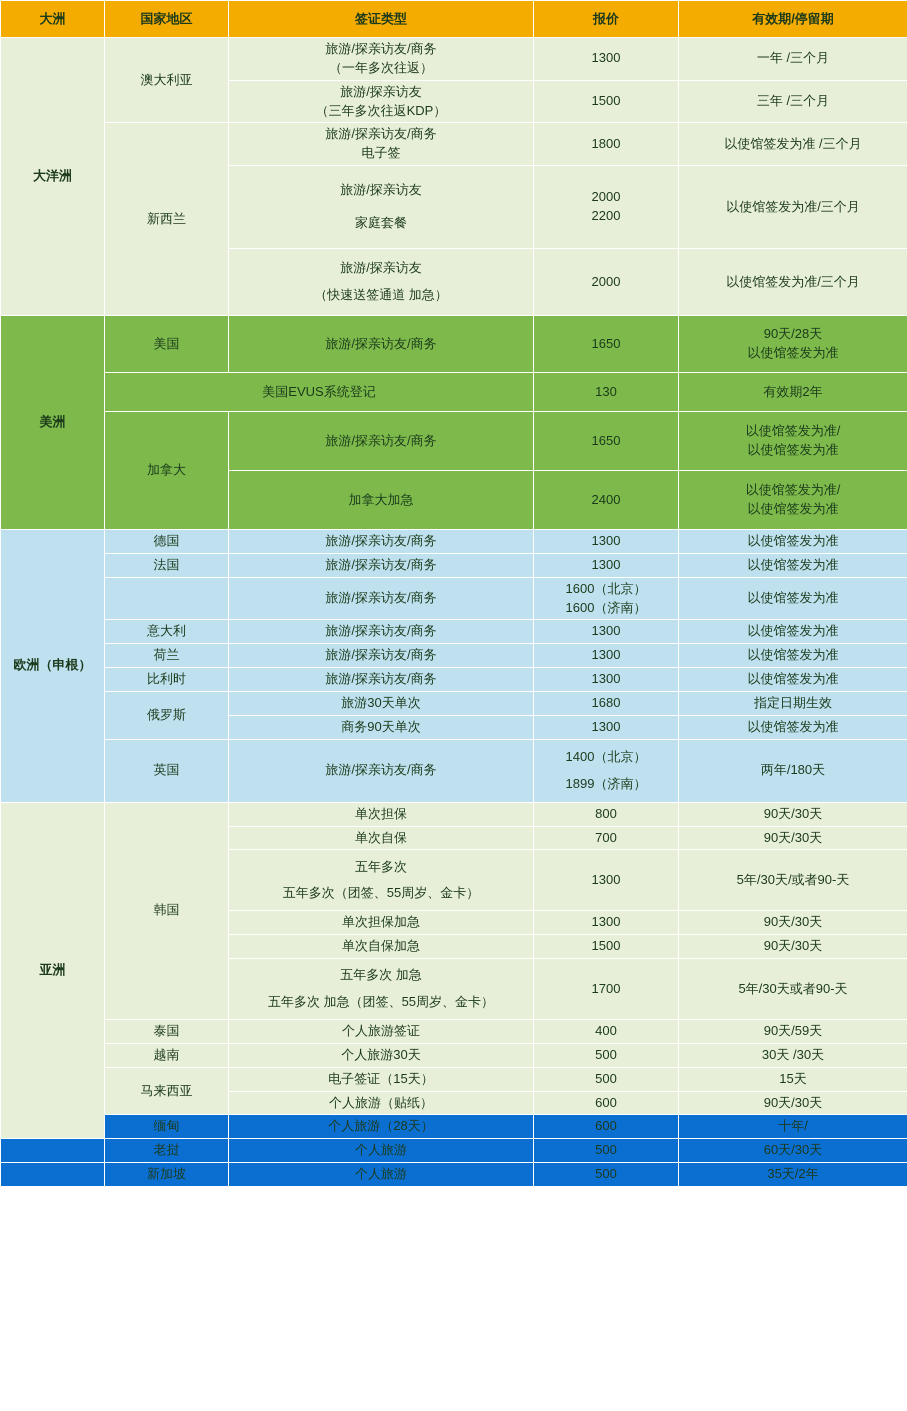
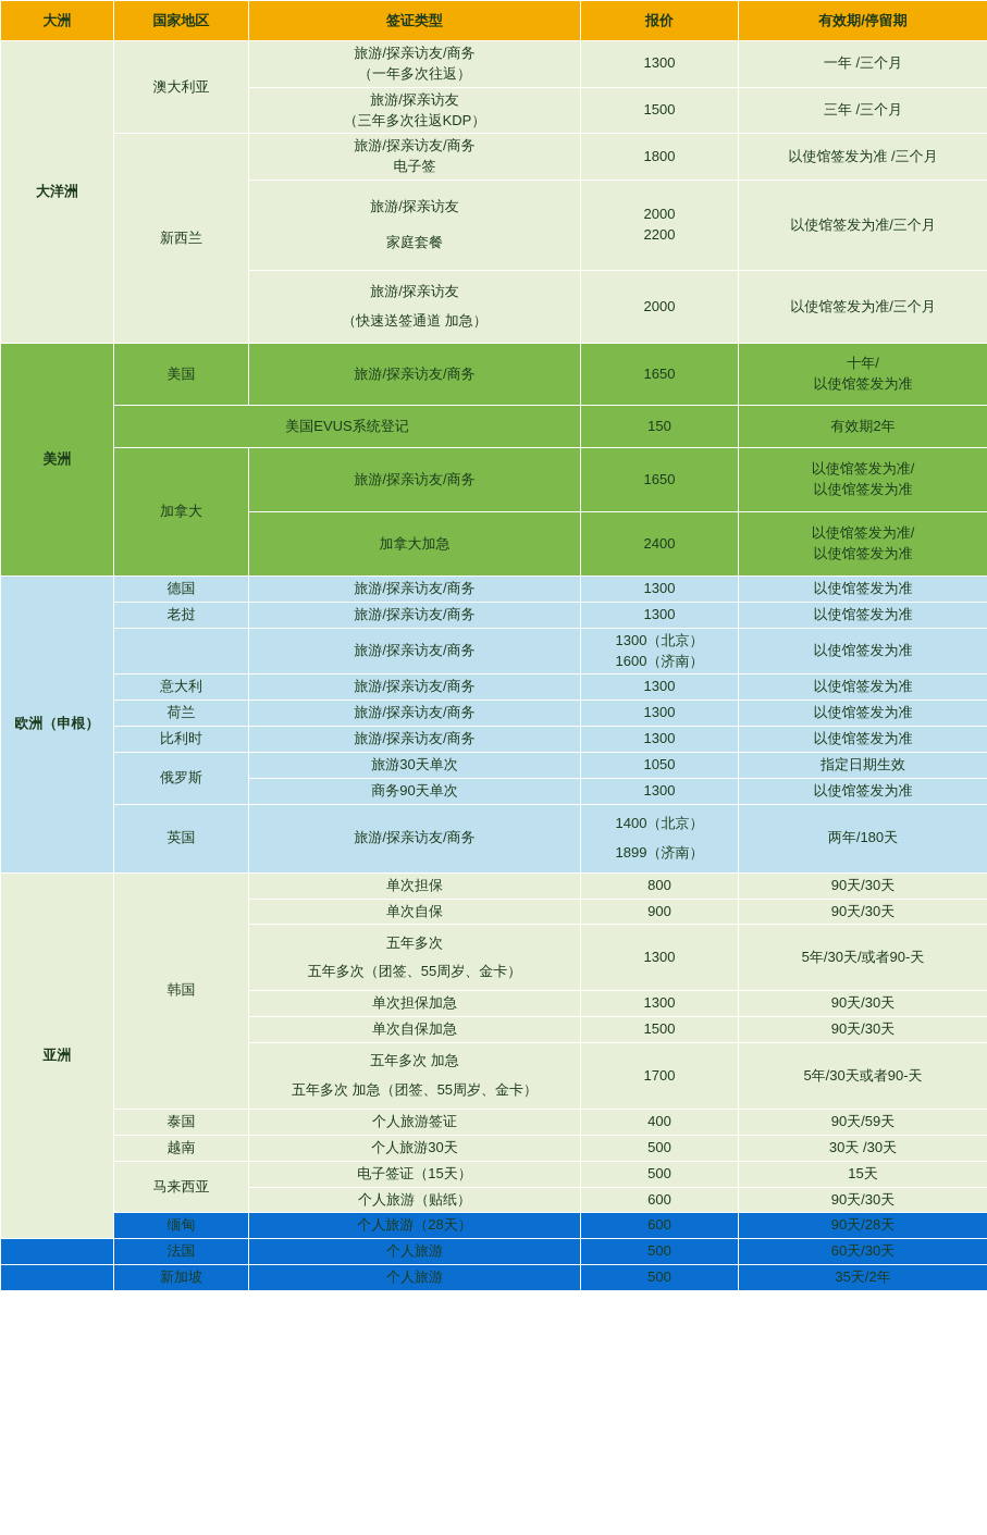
  大洲	国家地区	签证类型	报价	有效期/停留期
  大洋洲	澳大利亚	旅游/探亲访友/商务 （一年多次往返）	1300	一年 /三个月
  旅游/探亲访友 （三年多次往返KDP）	1500	三年 /三个月
  新西兰	旅游/探亲访友/商务 电子签	1800	以使馆签发为准 /三个月
  旅游/探亲访友 家庭套餐	2000 2200	以使馆签发为准/三个月
  旅游/探亲访友 （快速送签通道 加急）	2000	以使馆签发为准/三个月
- 美洲	美国	旅游/探亲访友/商务	1650	90天/28天 以使馆签发为准
+ 美洲	美国	旅游/探亲访友/商务	1650	十年/ 以使馆签发为准
- 美国EVUS系统登记	130	有效期2年
+ 美国EVUS系统登记	150	有效期2年
  加拿大	旅游/探亲访友/商务	1650	以使馆签发为准/ 以使馆签发为准
  加拿大加急	2400	以使馆签发为准/ 以使馆签发为准
  欧洲（申根）	德国	旅游/探亲访友/商务	1300	以使馆签发为准
- 法国	旅游/探亲访友/商务	1300	以使馆签发为准
+ 老挝	旅游/探亲访友/商务	1300	以使馆签发为准
- 	旅游/探亲访友/商务	1600（北京） 1600（济南）	以使馆签发为准
+ 	旅游/探亲访友/商务	1300（北京） 1600（济南）	以使馆签发为准
  意大利	旅游/探亲访友/商务	1300	以使馆签发为准
  荷兰	旅游/探亲访友/商务	1300	以使馆签发为准
  比利时	旅游/探亲访友/商务	1300	以使馆签发为准
- 俄罗斯	旅游30天单次	1680	指定日期生效
+ 俄罗斯	旅游30天单次	1050	指定日期生效
  商务90天单次	1300	以使馆签发为准
  英国	旅游/探亲访友/商务	1400（北京） 1899（济南）	两年/180天
  亚洲	韩国	单次担保	800	90天/30天
- 单次自保	700	90天/30天
+ 单次自保	900	90天/30天
  五年多次 五年多次（团签、55周岁、金卡）	1300	5年/30天/或者90-天
  单次担保加急	1300	90天/30天
  单次自保加急	1500	90天/30天
  五年多次 加急 五年多次 加急（团签、55周岁、金卡）	1700	5年/30天或者90-天
  泰国	个人旅游签证	400	90天/59天
  越南	个人旅游30天	500	30天 /30天
  马来西亚	电子签证（15天）	500	15天
  个人旅游（贴纸）	600	90天/30天
- 缅甸	个人旅游（28天）	600	十年/
+ 缅甸	个人旅游（28天）	600	90天/28天
- 	老挝	个人旅游	500	60天/30天
+ 	法国	个人旅游	500	60天/30天
  	新加坡	个人旅游	500	35天/2年
